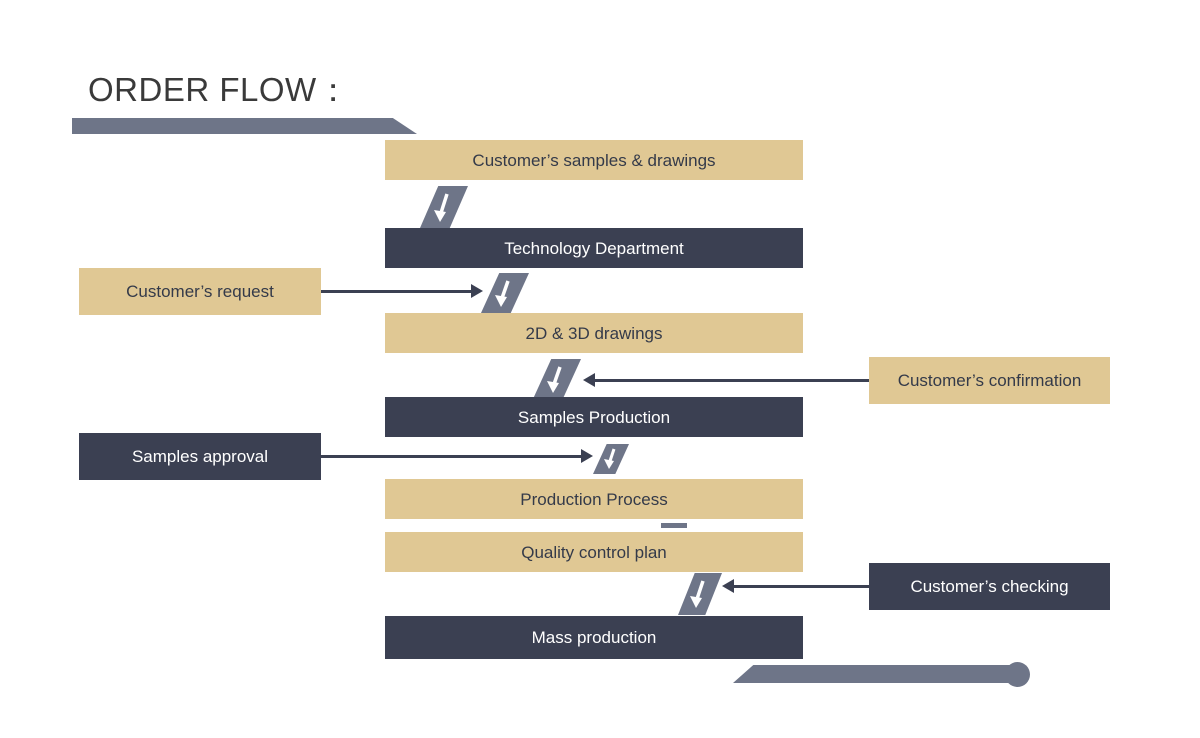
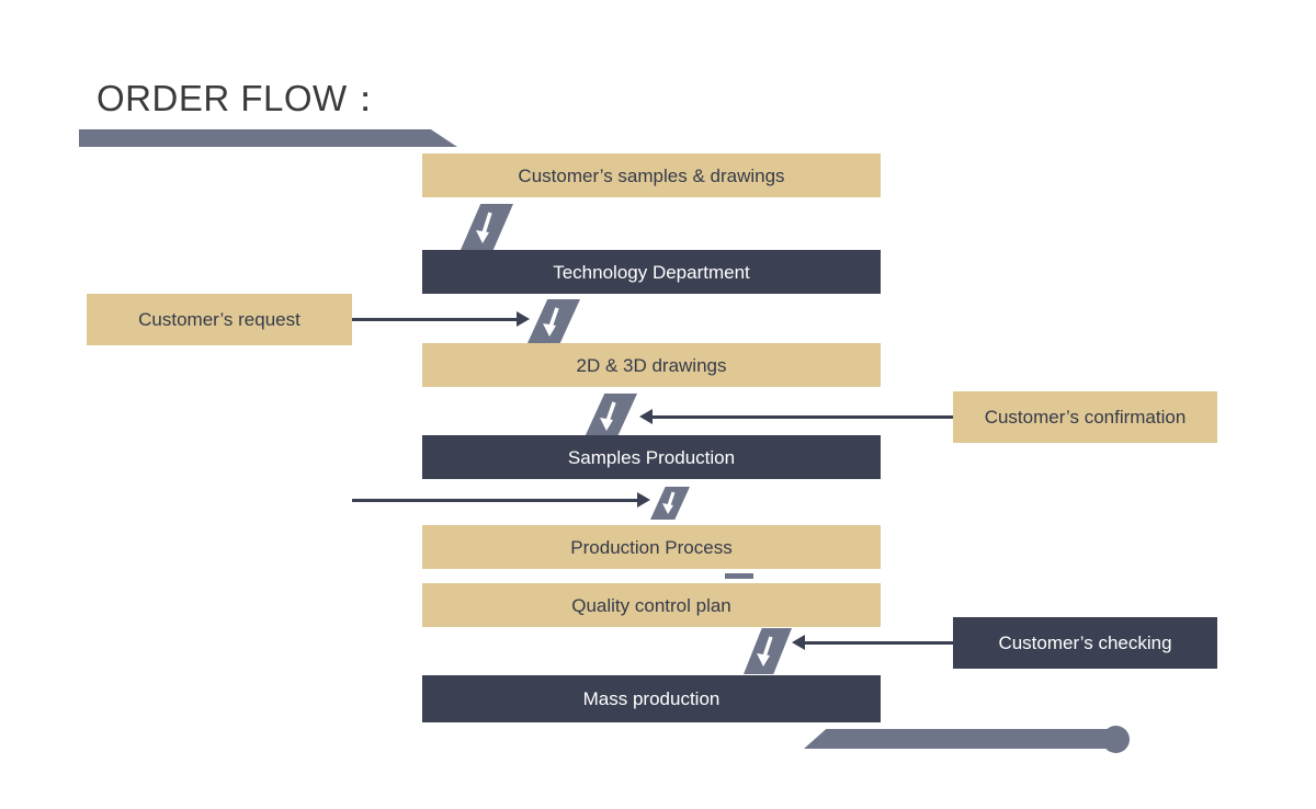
  ORDER FLOW：
  Customer’s samples & drawings
  Technology Department
  2D & 3D drawings
  Samples Production
  Production Process
  Quality control plan
  Mass production
  Customer’s request
  Customer’s confirmation
- Samples approval
  Customer’s checking
